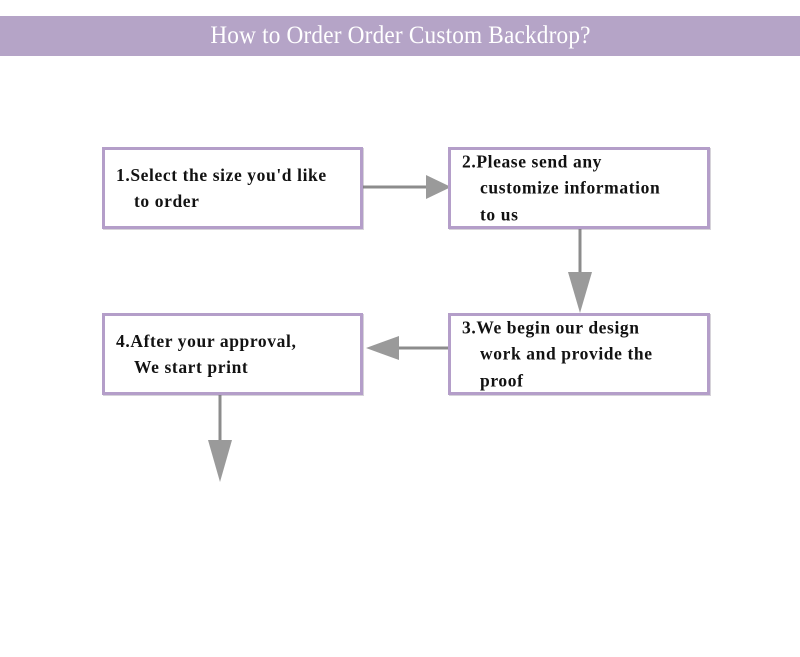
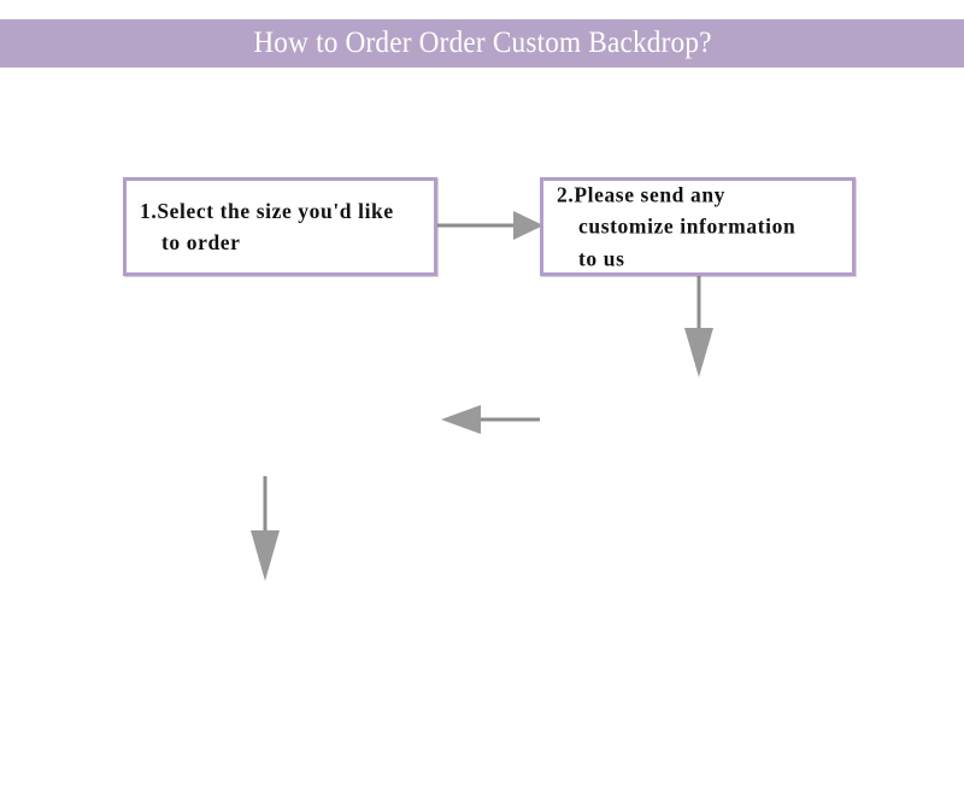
  How to Order Order Custom Backdrop?
  1.Select the size you'd like
  to order
  2.Please send any
  customize information
  to us
- 3.We begin our design
- work and provide the
- proof
- 4.After your approval,
- We start print
